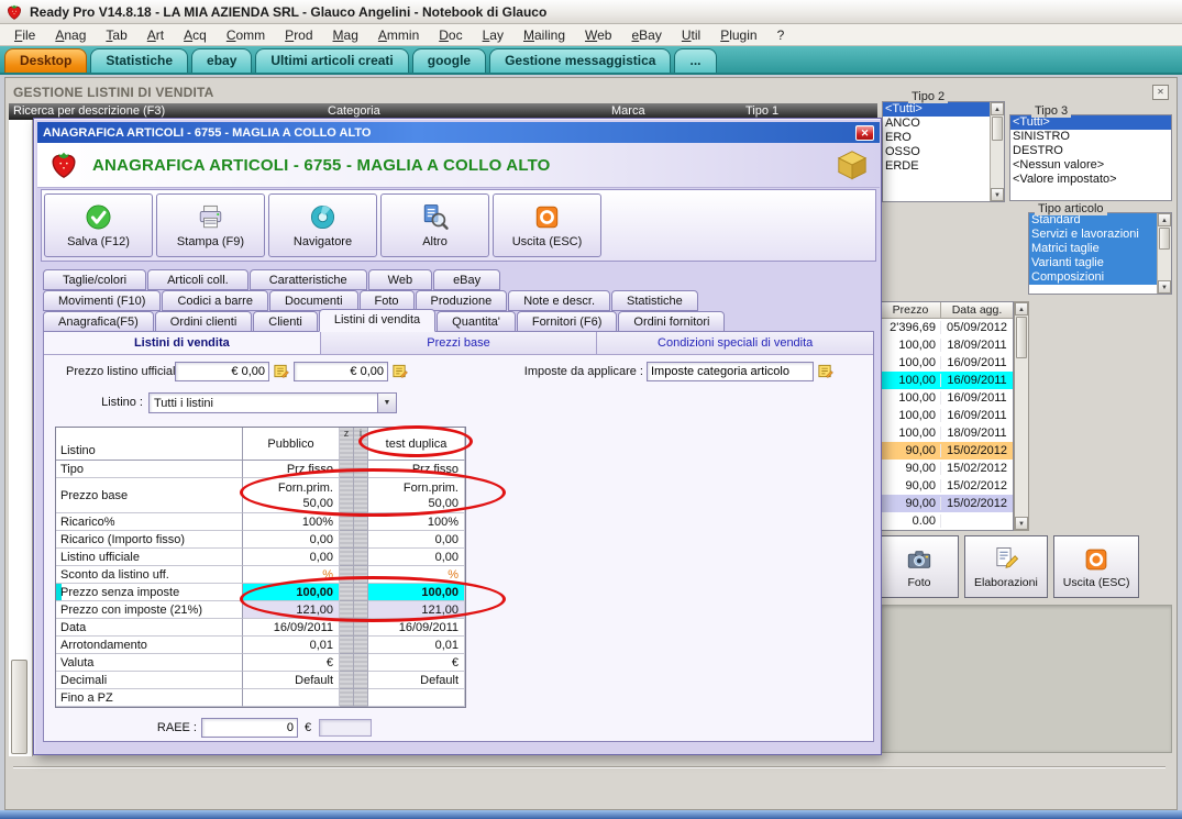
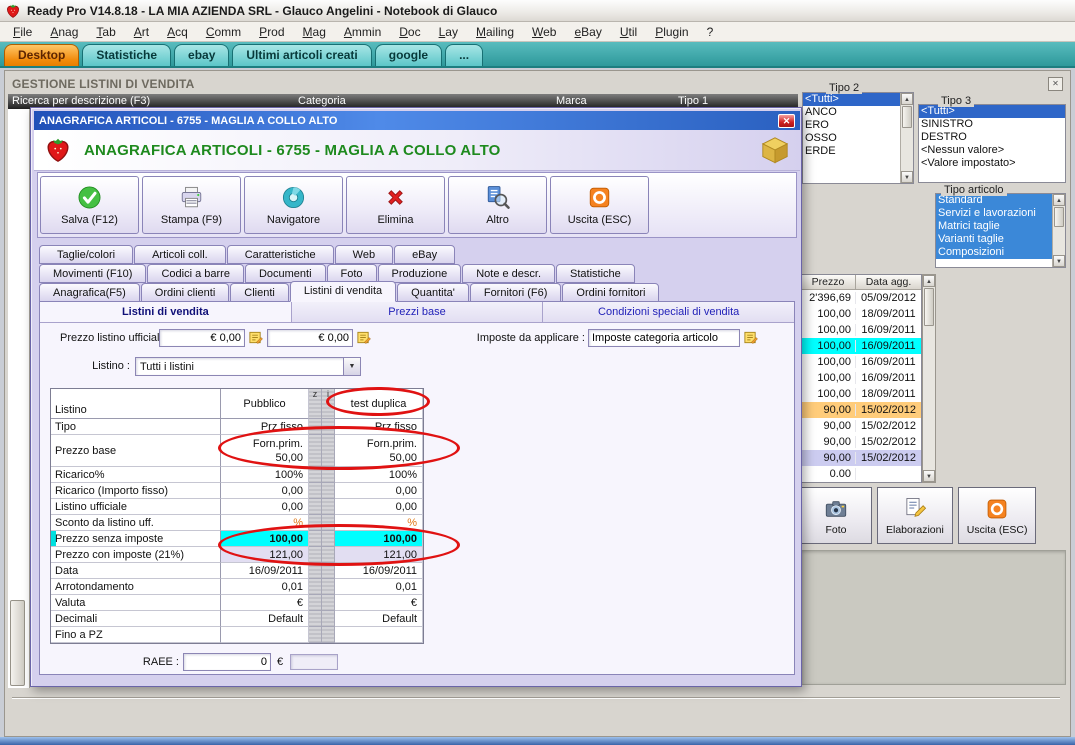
  Ready Pro V14.8.18 - LA MIA AZIENDA SRL - Glauco Angelini - Notebook di Glauco
  File
  Anag
  Tab
  Art
  Acq
  Comm
  Prod
  Mag
  Ammin
  Doc
  Lay
  Mailing
  Web
  eBay
  Util
  Plugin
  ?
  Desktop
  Statistiche
  ebay
  Ultimi articoli creati
  google
- Gestione messaggistica
  ...
  GESTIONE LISTINI DI VENDITA
  ✕
  Ricerca per descrizione (F3)
  Categoria
  Marca
  Tipo 1
  Tipo 2
  <Tutti>
  ANCO
  ERO
  OSSO
  ERDE
  Tipo 3
  <Tutti>
  SINISTRO
  DESTRO
  <Nessun valore>
  <Valore impostato>
  Tipo articolo
  Standard
  Servizi e lavorazioni
  Matrici taglie
  Varianti taglie
  Composizioni
  Prezzo
  Data agg.
  2'396,69
  05/09/2012
  100,00
  18/09/2011
  100,00
  16/09/2011
  100,00
  16/09/2011
  100,00
  16/09/2011
  100,00
  16/09/2011
  100,00
  18/09/2011
  90,00
  15/02/2012
  90,00
  15/02/2012
  90,00
  15/02/2012
  90,00
  15/02/2012
  0.00
  Foto
  Elaborazioni
  Uscita (ESC)
  ANAGRAFICA ARTICOLI - 6755 - MAGLIA A COLLO ALTO
  ✕
  ANAGRAFICA ARTICOLI - 6755 - MAGLIA A COLLO ALTO
  Salva (F12)
  Stampa (F9)
  Navigatore
+ Elimina
  Altro
  Uscita (ESC)
  Taglie/colori
  Articoli coll.
  Caratteristiche
  Web
  eBay
  Movimenti (F10)
  Codici a barre
  Documenti
  Foto
  Produzione
  Note e descr.
  Statistiche
  Anagrafica(F5)
  Ordini clienti
  Clienti
  Listini di vendita
  Quantita'
  Fornitori (F6)
  Ordini fornitori
  Listini di vendita
  Prezzi base
  Condizioni speciali di vendita
  Prezzo listino ufficia
  € 0,00
  € 0,00
  Imposte da applicare :
  Imposte categoria articolo
  Listino :
  Tutti i listini
  Listino
  Pubblico
  z
  i
  test duplica
  Tipo
  Prz fisso
  Prz fisso
  Prezzo base
  Forn.prim.
  50,00
  Forn.prim.
  50,00
  Ricarico%
  100%
  100%
  Ricarico (Importo fisso)
  0,00
  0,00
  Listino ufficiale
  0,00
  0,00
  Sconto da listino uff.
  %
  %
  Prezzo senza imposte
  100,00
  100,00
  Prezzo con imposte (21%)
  121,00
  121,00
  Data
  16/09/2011
  16/09/2011
  Arrotondamento
  0,01
  0,01
  Valuta
  €
  €
  Decimali
  Default
  Default
  Fino a PZ
  RAEE :
  0
  €
